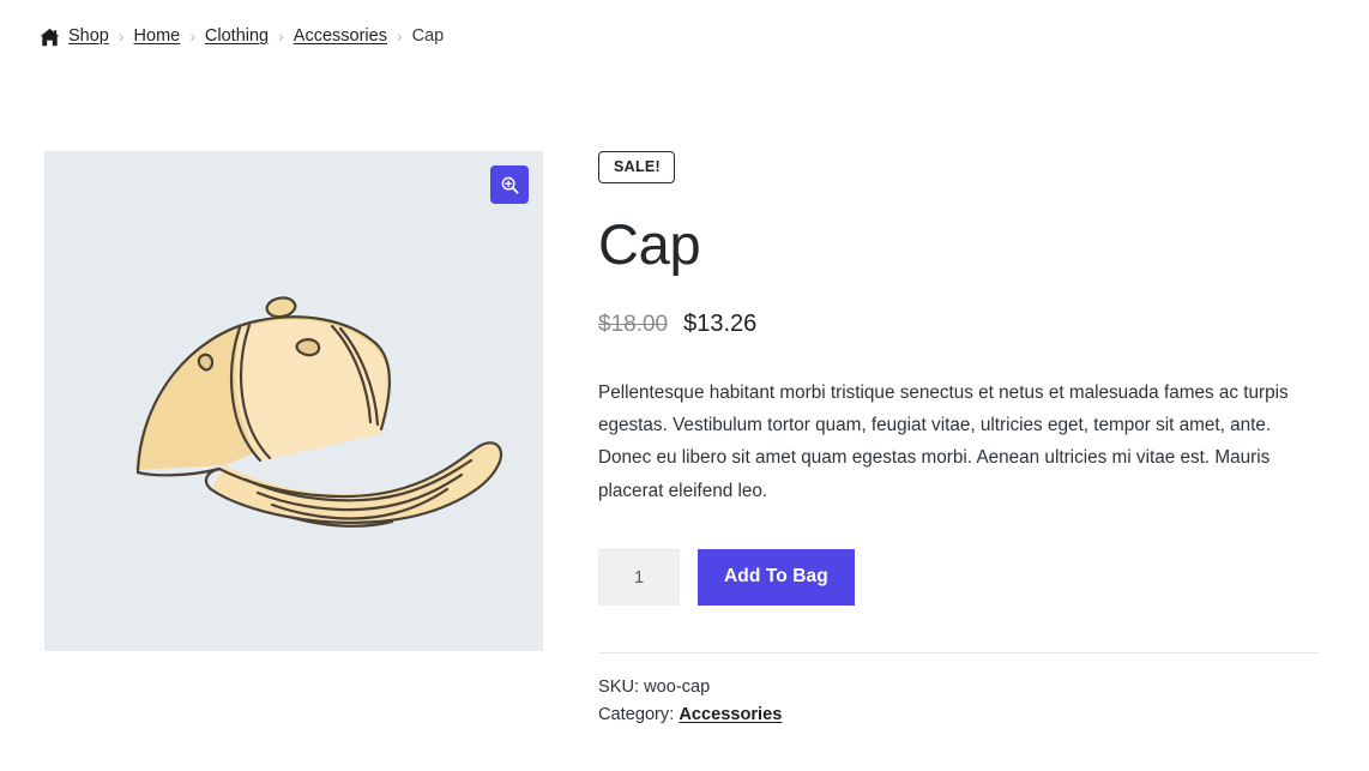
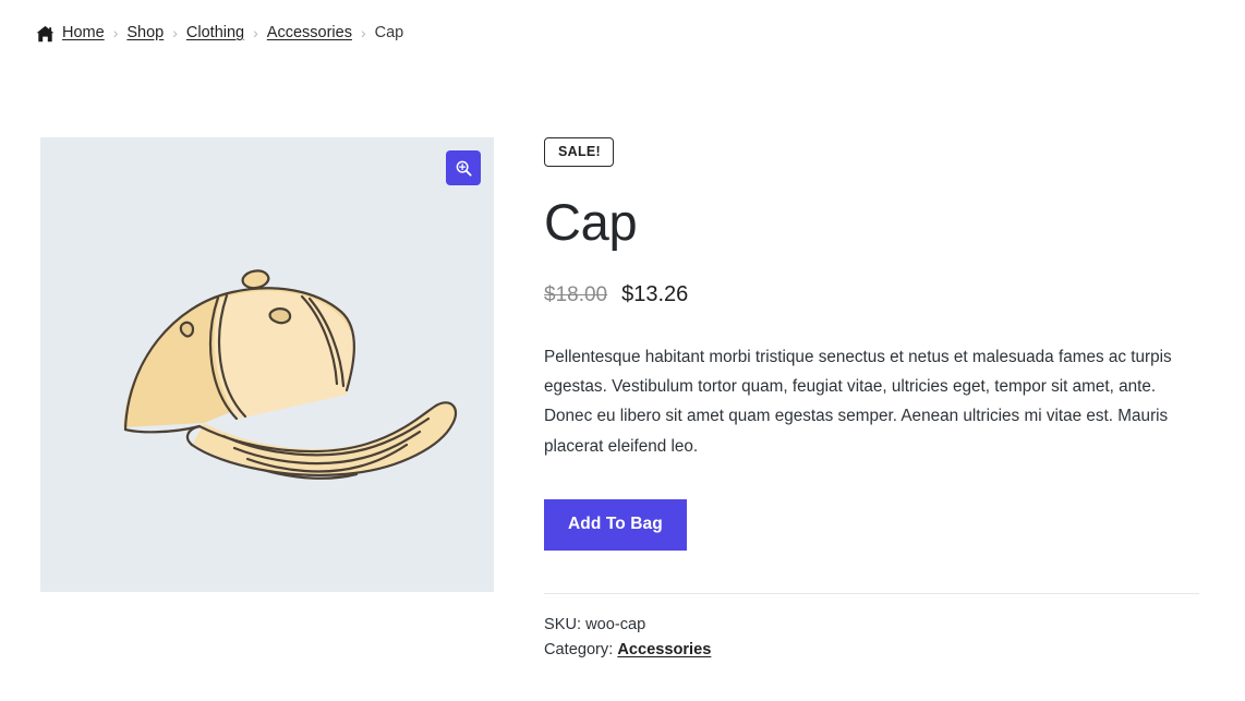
- Shop
+ Home
  ›
- Home
+ Shop
  ›
  Clothing
  ›
  Accessories
  ›
  Cap
  SALE!
  Cap
  $18.00
  $13.26
- Pellentesque habitant morbi tristique senectus et netus et malesuada fames ac turpis egestas. Vestibulum tortor quam, feugiat vitae, ultricies eget, tempor sit amet, ante. Donec eu libero sit amet quam egestas morbi. Aenean ultricies mi vitae est. Mauris placerat eleifend leo.
+ Pellentesque habitant morbi tristique senectus et netus et malesuada fames ac turpis egestas. Vestibulum tortor quam, feugiat vitae, ultricies eget, tempor sit amet, ante. Donec eu libero sit amet quam egestas semper. Aenean ultricies mi vitae est. Mauris placerat eleifend leo.
- 1
  Add To Bag
  SKU: woo-cap
  Category: Accessories
